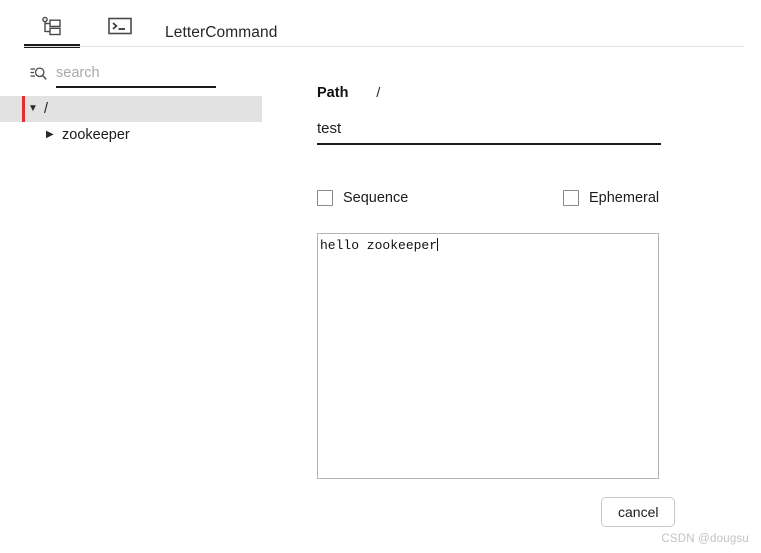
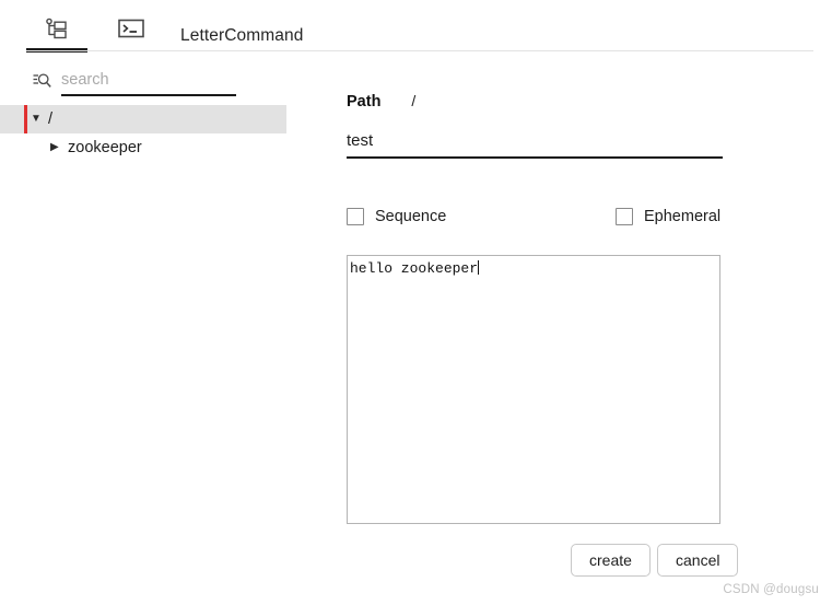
  LetterCommand
  search
  ▼
  /
  ▶
  zookeeper
  Path
  /
  test
  Sequence
  Ephemeral
  hello zookeeper
+ create
  cancel
  CSDN @dougsu
